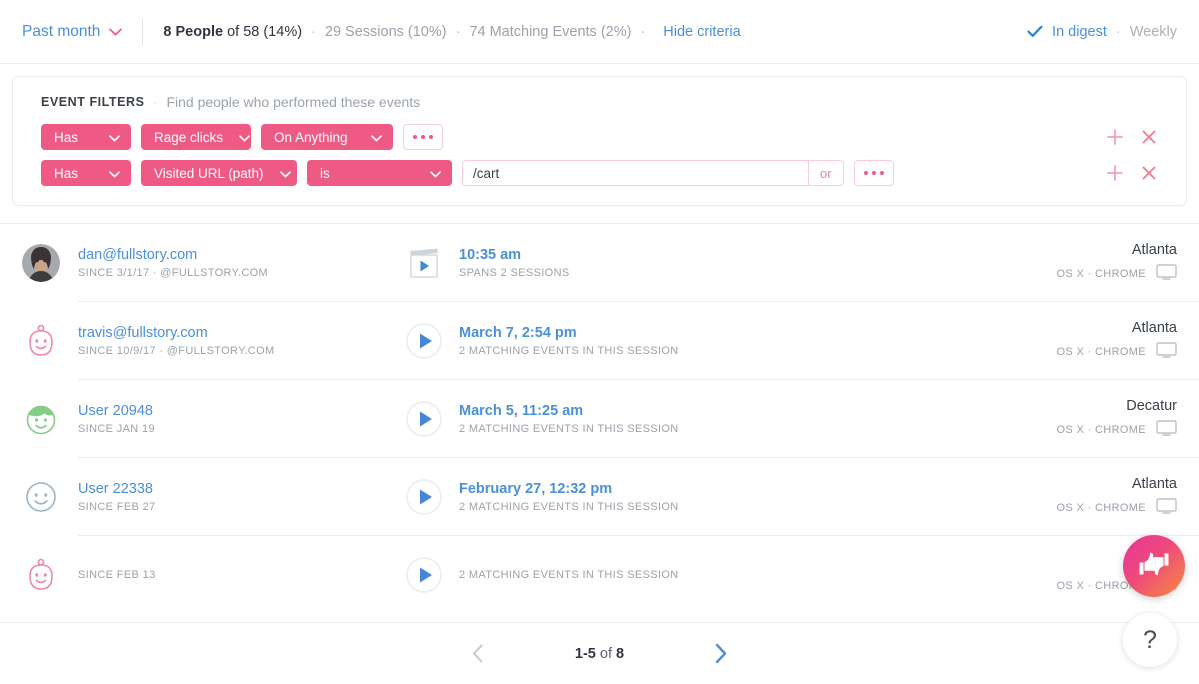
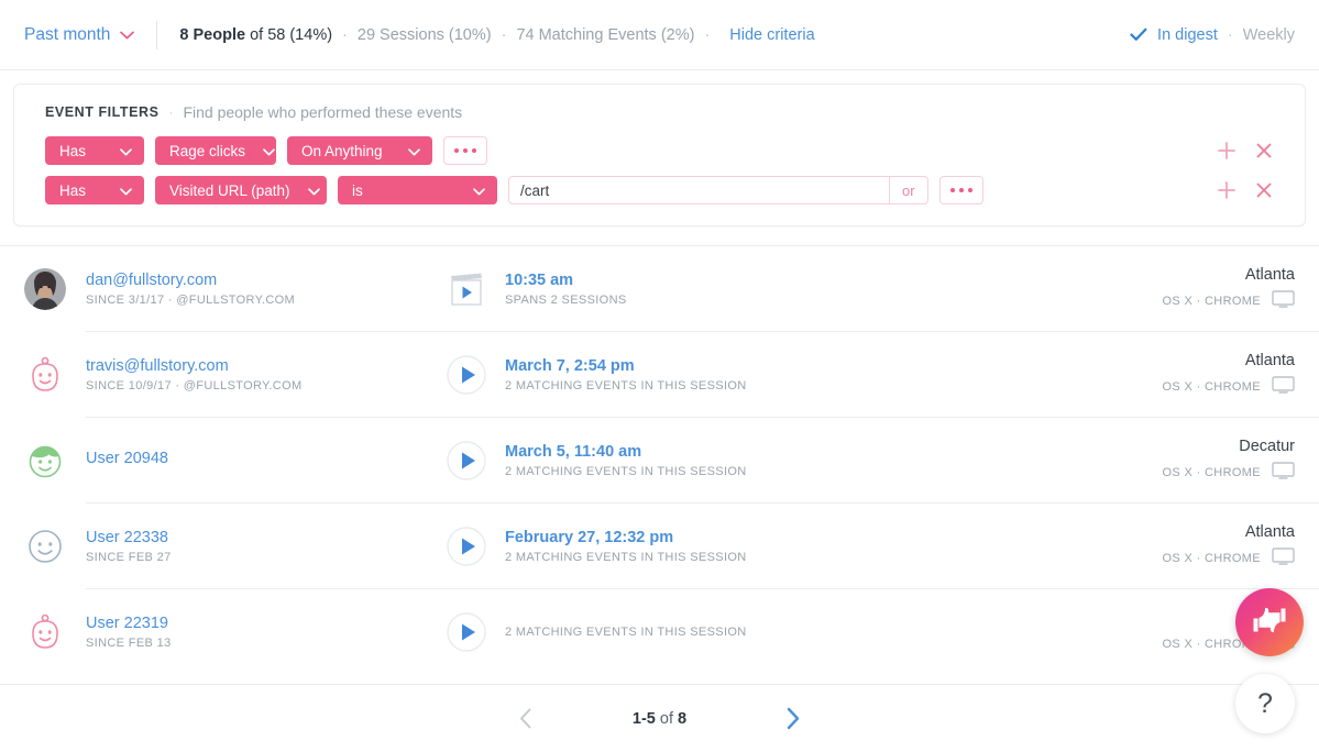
  Past month
  8 People
  of 58 (14%)
  ·
  29 Sessions (10%)
  ·
  74 Matching Events (2%)
  ·
  Hide criteria
  In digest
  ·
  Weekly
  EVENT FILTERS
  ·
  Find people who performed these events
  Has
  Rage clicks
  On Anything
  Has
  Visited URL (path)
  is
  /cart
  or
  dan@fullstory.com
  SINCE 3/1/17 · @FULLSTORY.COM
  10:35 am
  SPANS 2 SESSIONS
  Atlanta
  OS X · CHROME
  travis@fullstory.com
  SINCE 10/9/17 · @FULLSTORY.COM
  March 7, 2:54 pm
  2 MATCHING EVENTS IN THIS SESSION
  Atlanta
  OS X · CHROME
  User 20948
- SINCE JAN 19
- March 5, 11:25 am
+ March 5, 11:40 am
  2 MATCHING EVENTS IN THIS SESSION
  Decatur
  OS X · CHROME
  User 22338
  SINCE FEB 27
  February 27, 12:32 pm
  2 MATCHING EVENTS IN THIS SESSION
  Atlanta
  OS X · CHROME
+ User 22319
  SINCE FEB 13
  2 MATCHING EVENTS IN THIS SESSION
  OS X · CHRO
  1-5 of 8
  ?
